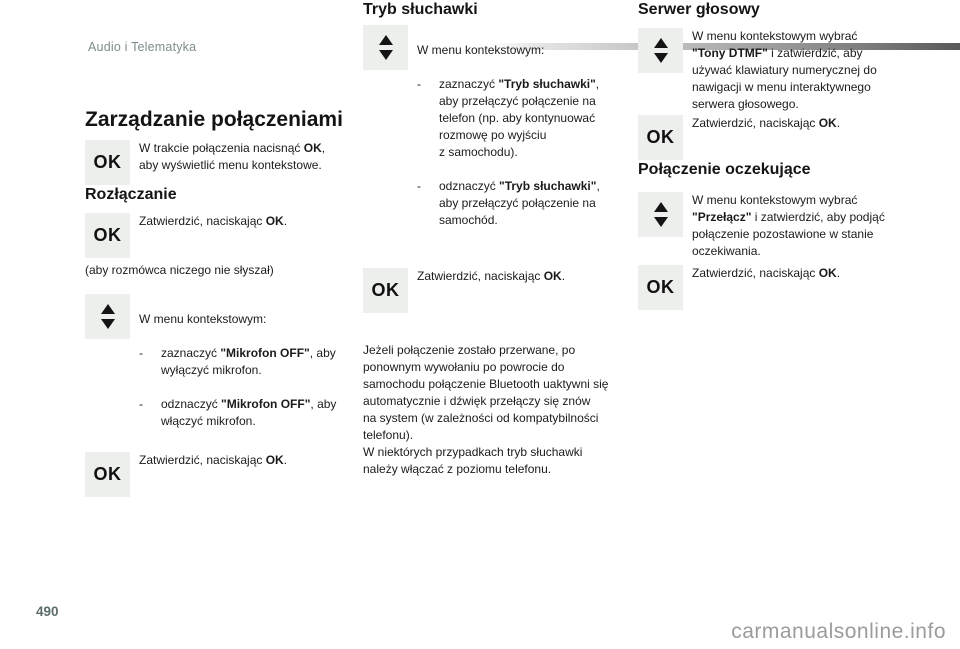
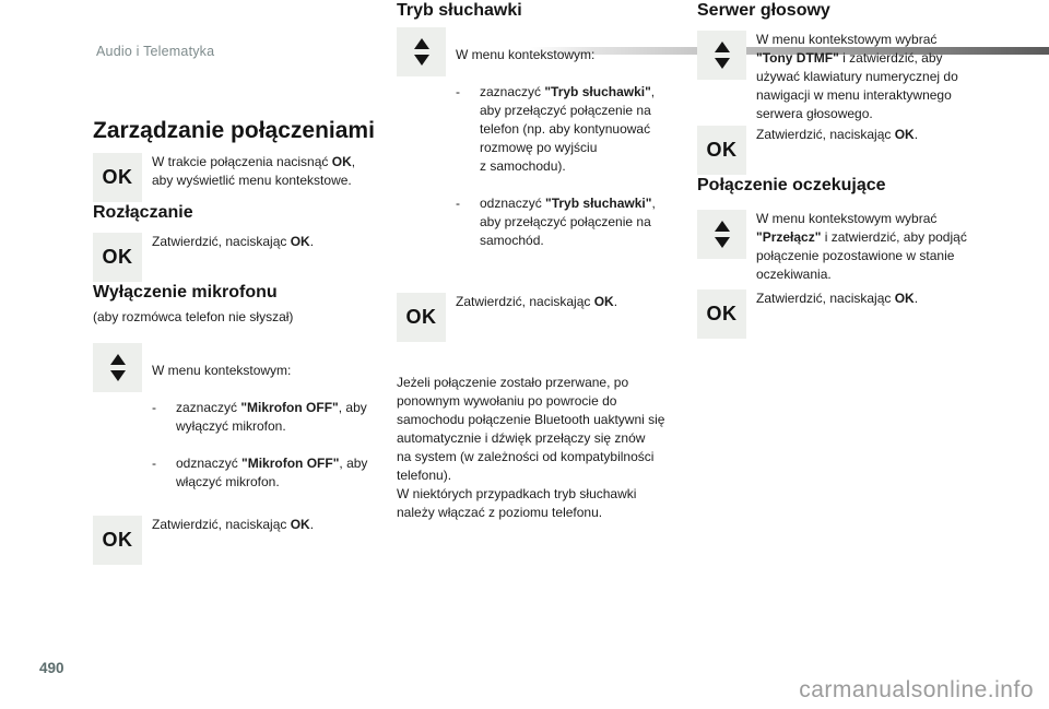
  Audio i Telematyka
  Zarządzanie połączeniami
  OK
  W trakcie połączenia nacisnąć OK,
  aby wyświetlić menu kontekstowe.
  Rozłączanie
  OK
  Zatwierdzić, naciskając OK.
+ Wyłączenie mikrofonu
- (aby rozmówca niczego nie słyszał)
+ (aby rozmówca telefon nie słyszał)
  W menu kontekstowym:
  -
  zaznaczyć "Mikrofon OFF", aby
  wyłączyć mikrofon.
  -
  odznaczyć "Mikrofon OFF", aby
  włączyć mikrofon.
  OK
  Zatwierdzić, naciskając OK.
  Tryb słuchawki
  W menu kontekstowym:
  -
  zaznaczyć "Tryb słuchawki",
  aby przełączyć połączenie na
  telefon (np. aby kontynuować
  rozmowę po wyjściu
  z samochodu).
  -
  odznaczyć "Tryb słuchawki",
  aby przełączyć połączenie na
  samochód.
  OK
  Zatwierdzić, naciskając OK.
  Jeżeli połączenie zostało przerwane, po
  ponownym wywołaniu po powrocie do
  samochodu połączenie Bluetooth uaktywni się
  automatycznie i dźwięk przełączy się znów
  na system (w zależności od kompatybilności
  telefonu).
  W niektórych przypadkach tryb słuchawki
  należy włączać z poziomu telefonu.
  Serwer głosowy
  W menu kontekstowym wybrać
  "Tony DTMF" i zatwierdzić, aby
  używać klawiatury numerycznej do
  nawigacji w menu interaktywnego
  serwera głosowego.
  OK
  Zatwierdzić, naciskając OK.
  Połączenie oczekujące
  W menu kontekstowym wybrać
  "Przełącz" i zatwierdzić, aby podjąć
  połączenie pozostawione w stanie
  oczekiwania.
  OK
  Zatwierdzić, naciskając OK.
  490
  carmanualsonline.info
